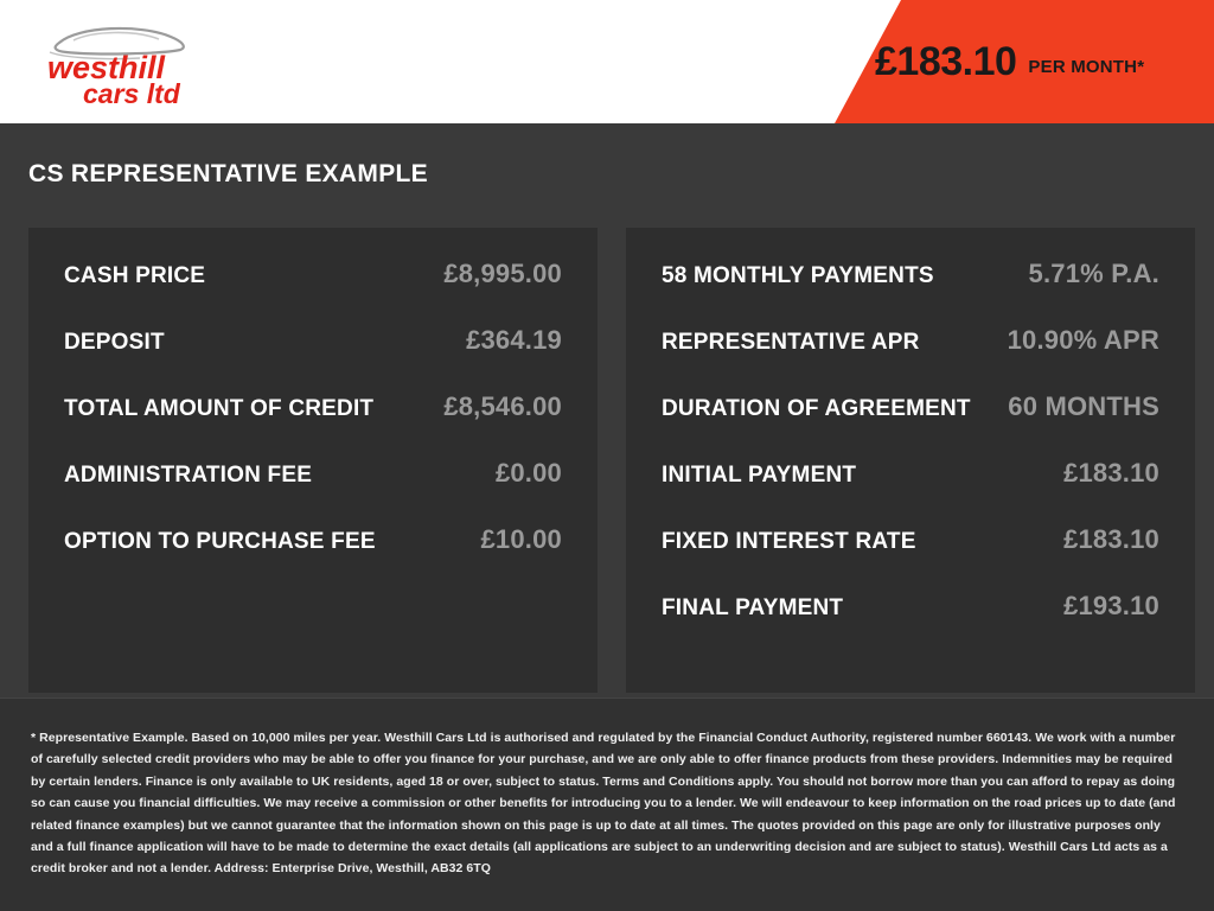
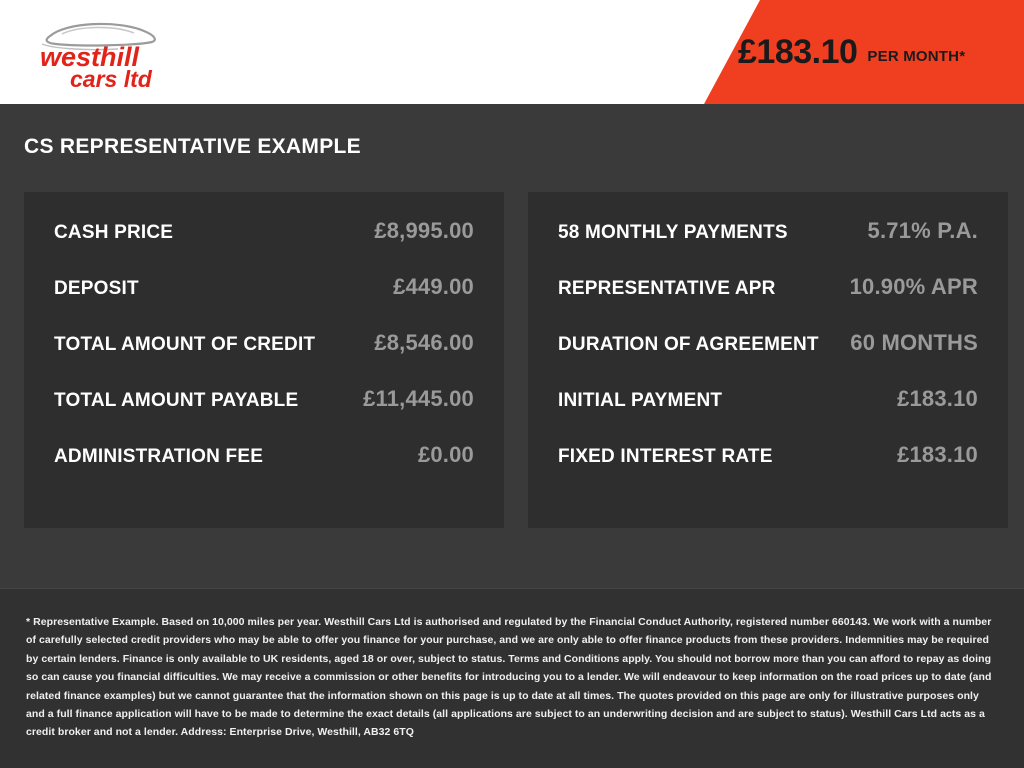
  westhill
  cars ltd
  £183.10
  PER MONTH*
  CS REPRESENTATIVE EXAMPLE
  CASH PRICE
  £8,995.00
  DEPOSIT
- £364.19
+ £449.00
  TOTAL AMOUNT OF CREDIT
  £8,546.00
+ TOTAL AMOUNT PAYABLE
+ £11,445.00
  ADMINISTRATION FEE
  £0.00
- OPTION TO PURCHASE FEE
- £10.00
  58 MONTHLY PAYMENTS
  5.71% P.A.
  REPRESENTATIVE APR
  10.90% APR
  DURATION OF AGREEMENT
  60 MONTHS
  INITIAL PAYMENT
  £183.10
  FIXED INTEREST RATE
  £183.10
- FINAL PAYMENT
- £193.10
  * Representative Example. Based on 10,000 miles per year. Westhill Cars Ltd is authorised and regulated by the Financial Conduct Authority, registered number 660143. We work with a number of carefully selected credit providers who may be able to offer you finance for your purchase, and we are only able to offer finance products from these providers. Indemnities may be required by certain lenders. Finance is only available to UK residents, aged 18 or over, subject to status. Terms and Conditions apply. You should not borrow more than you can afford to repay as doing so can cause you financial difficulties. We may receive a commission or other benefits for introducing you to a lender. We will endeavour to keep information on the road prices up to date (and related finance examples) but we cannot guarantee that the information shown on this page is up to date at all times. The quotes provided on this page are only for illustrative purposes only and a full finance application will have to be made to determine the exact details (all applications are subject to an underwriting decision and are subject to status). Westhill Cars Ltd acts as a credit broker and not a lender. Address: Enterprise Drive, Westhill, AB32 6TQ
